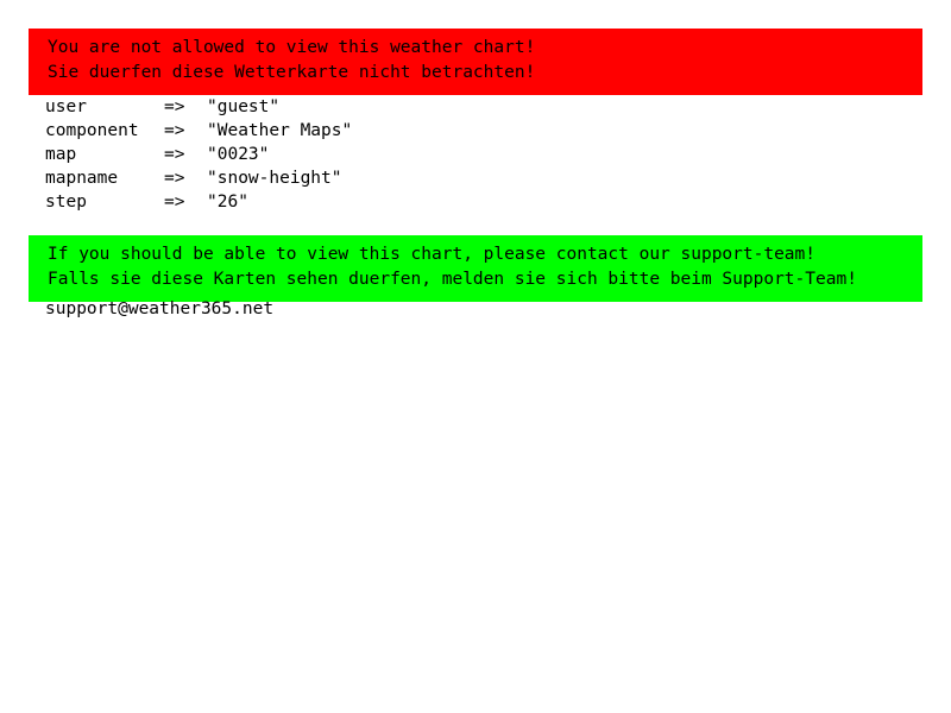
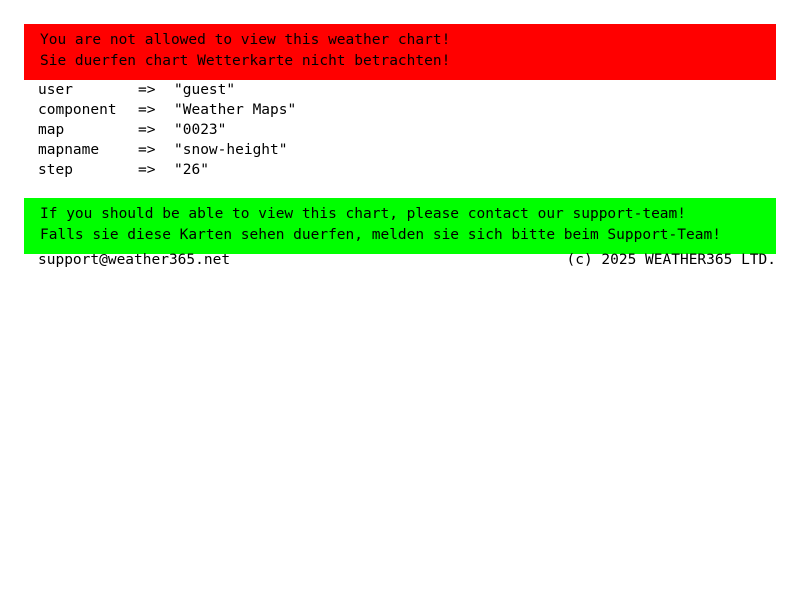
  You are not allowed to view this weather chart!
- Sie duerfen diese Wetterkarte nicht betrachten!
+ Sie duerfen chart Wetterkarte nicht betrachten!
  user
  =>
  "guest"
  component
  =>
  "Weather Maps"
  map
  =>
  "0023"
  mapname
  =>
  "snow-height"
  step
  =>
  "26"
  If you should be able to view this chart, please contact our support-team!
  Falls sie diese Karten sehen duerfen, melden sie sich bitte beim Support-Team!
  support@weather365.net
+ (c) 2025 WEATHER365 LTD.
